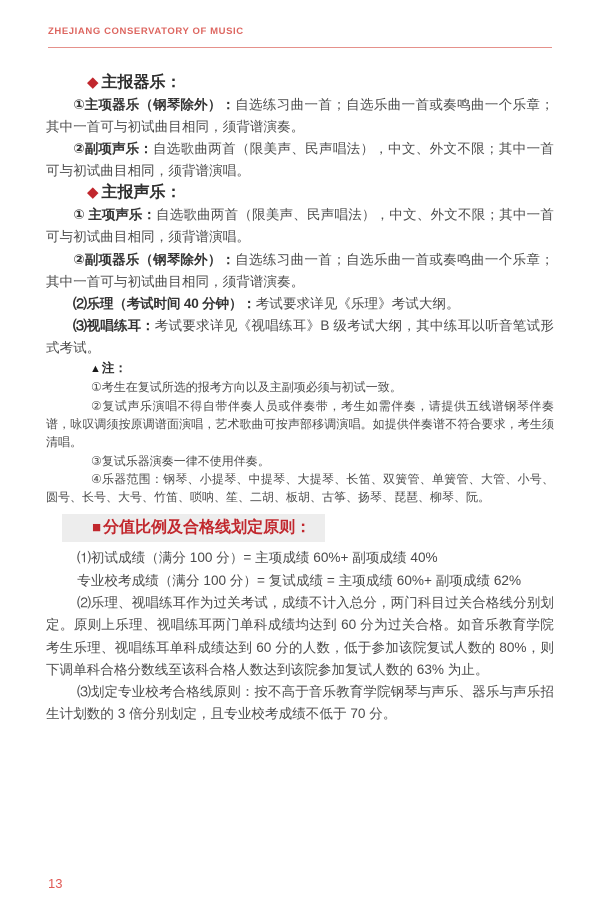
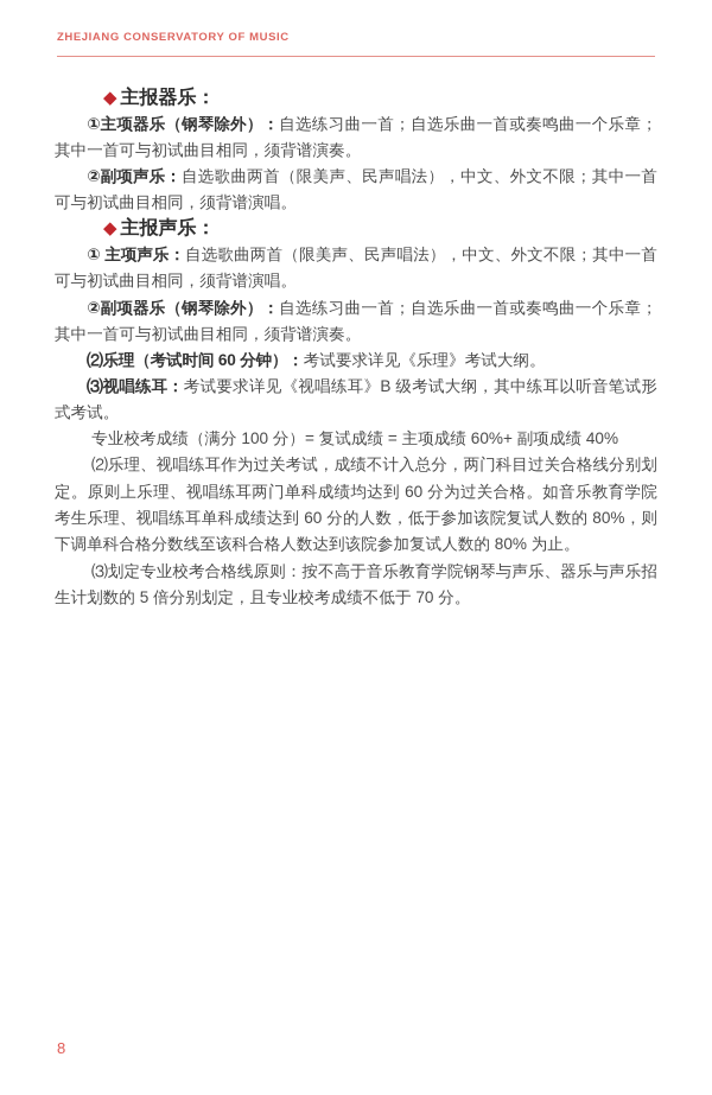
  ZHEJIANG CONSERVATORY OF MUSIC
  ◆ 主报器乐：
  ①主项器乐（钢琴除外）：自选练习曲一首；自选乐曲一首或奏鸣曲一个乐章；其中一首可与初试曲目相同，须背谱演奏。
  ②副项声乐：自选歌曲两首（限美声、民声唱法），中文、外文不限；其中一首可与初试曲目相同，须背谱演唱。
  ◆ 主报声乐：
  ① 主项声乐：自选歌曲两首（限美声、民声唱法），中文、外文不限；其中一首可与初试曲目相同，须背谱演唱。
  ②副项器乐（钢琴除外）：自选练习曲一首；自选乐曲一首或奏鸣曲一个乐章；其中一首可与初试曲目相同，须背谱演奏。
- ⑵乐理（考试时间 40 分钟）：考试要求详见《乐理》考试大纲。
+ ⑵乐理（考试时间 60 分钟）：考试要求详见《乐理》考试大纲。
  ⑶视唱练耳：考试要求详见《视唱练耳》B 级考试大纲，其中练耳以听音笔试形式考试。
- ▲注：
- ①考生在复试所选的报考方向以及主副项必须与初试一致。
- ②复试声乐演唱不得自带伴奏人员或伴奏带，考生如需伴奏，请提供五线谱钢琴伴奏谱，咏叹调须按原调谱面演唱，艺术歌曲可按声部移调演唱。如提供伴奏谱不符合要求，考生须清唱。
- ③复试乐器演奏一律不使用伴奏。
- ④乐器范围：钢琴、小提琴、中提琴、大提琴、长笛、双簧管、单簧管、大管、小号、圆号、长号、大号、竹笛、唢呐、笙、二胡、板胡、古筝、扬琴、琵琶、柳琴、阮。
- ■分值比例及合格线划定原则：
- ⑴初试成绩（满分 100 分）= 主项成绩 60%+ 副项成绩 40%
- 专业校考成绩（满分 100 分）= 复试成绩 = 主项成绩 60%+ 副项成绩 62%
+ 专业校考成绩（满分 100 分）= 复试成绩 = 主项成绩 60%+ 副项成绩 40%
- ⑵乐理、视唱练耳作为过关考试，成绩不计入总分，两门科目过关合格线分别划定。原则上乐理、视唱练耳两门单科成绩均达到 60 分为过关合格。如音乐教育学院考生乐理、视唱练耳单科成绩达到 60 分的人数，低于参加该院复试人数的 80%，则下调单科合格分数线至该科合格人数达到该院参加复试人数的 63% 为止。
+ ⑵乐理、视唱练耳作为过关考试，成绩不计入总分，两门科目过关合格线分别划定。原则上乐理、视唱练耳两门单科成绩均达到 60 分为过关合格。如音乐教育学院考生乐理、视唱练耳单科成绩达到 60 分的人数，低于参加该院复试人数的 80%，则下调单科合格分数线至该科合格人数达到该院参加复试人数的 80% 为止。
- ⑶划定专业校考合格线原则：按不高于音乐教育学院钢琴与声乐、器乐与声乐招生计划数的 3 倍分别划定，且专业校考成绩不低于 70 分。
+ ⑶划定专业校考合格线原则：按不高于音乐教育学院钢琴与声乐、器乐与声乐招生计划数的 5 倍分别划定，且专业校考成绩不低于 70 分。
- 13
+ 8
